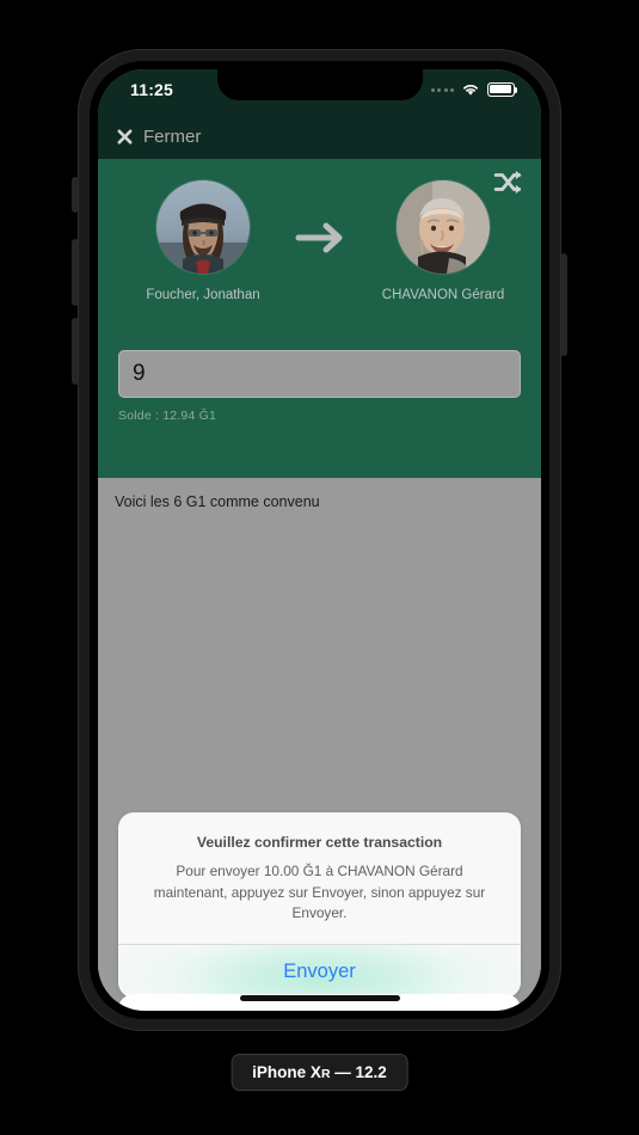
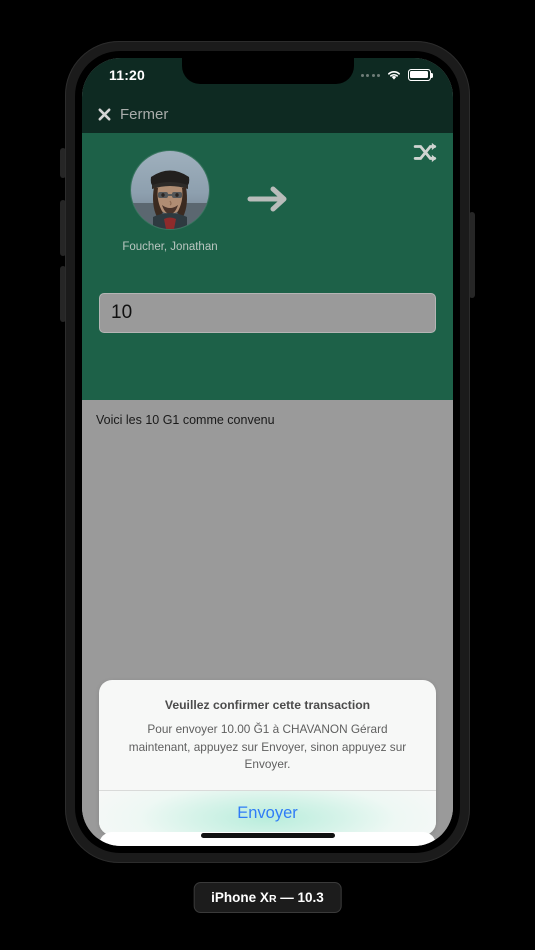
- 11:25
+ 11:20
  Fermer
  Foucher, Jonathan
- CHAVANON Gérard
- 9
+ 10
- Solde : 12.94 Ğ1
- Voici les 6 G1 comme convenu
+ Voici les 10 G1 comme convenu
  Veuillez confirmer cette transaction
  Pour envoyer 10.00 Ğ1 à CHAVANON Gérard maintenant, appuyez sur Envoyer, sinon appuyez sur Envoyer.
  Envoyer
- iPhone XR — 12.2
+ iPhone XR — 10.3
